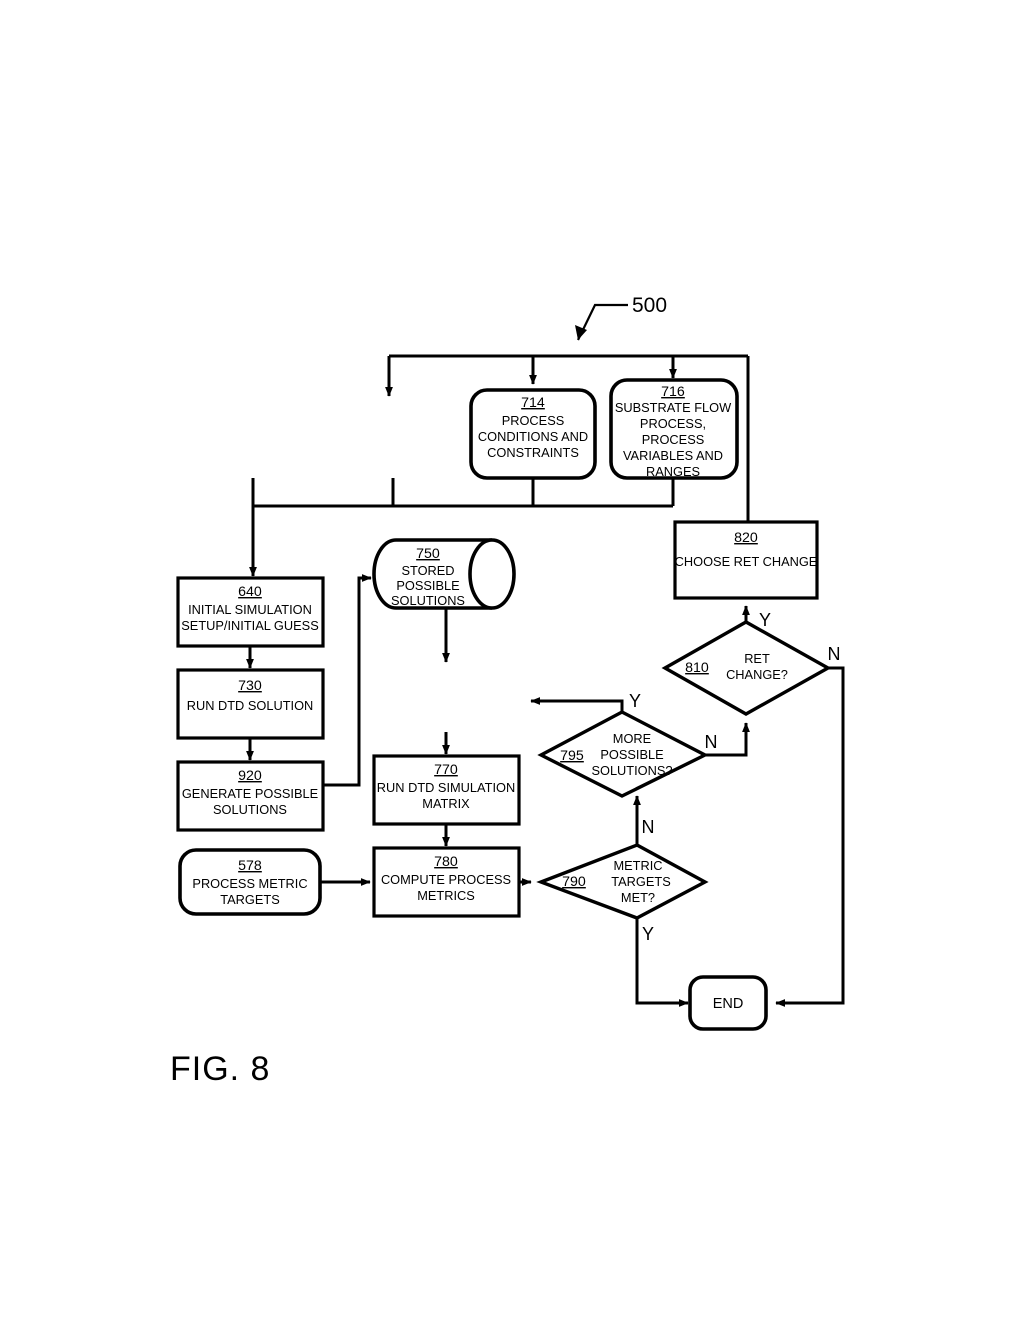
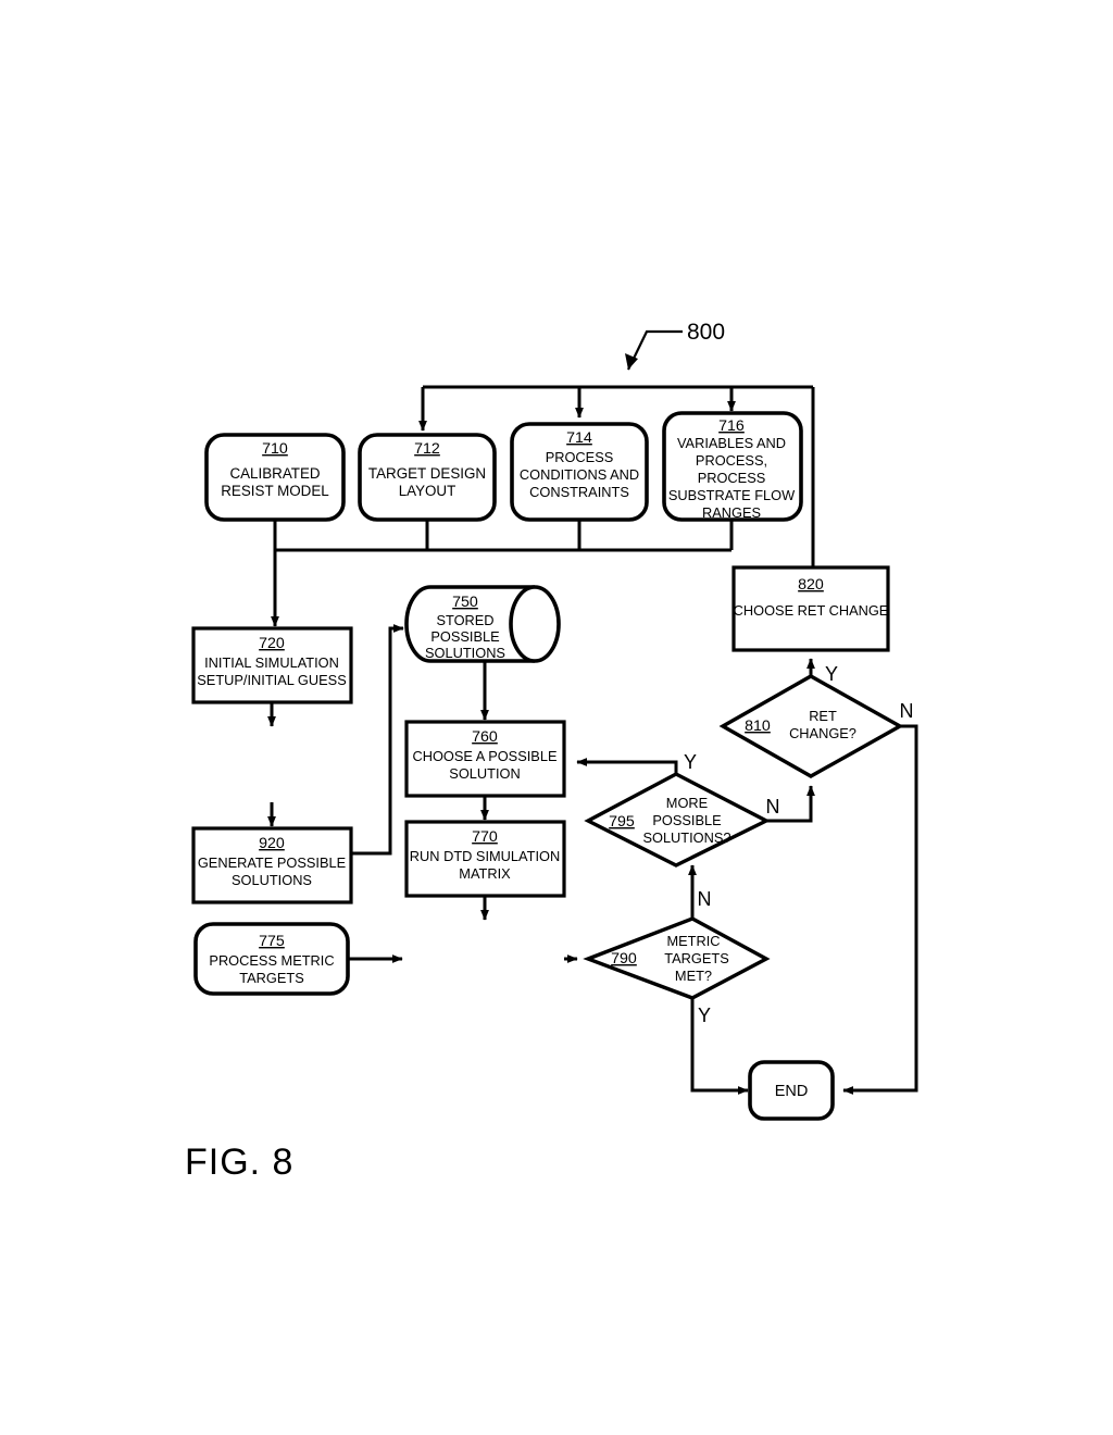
- 500
+ 800
+ 710
+ CALIBRATED
+ RESIST MODEL
+ 712
+ TARGET DESIGN
+ LAYOUT
  714
  PROCESS
  CONDITIONS AND
  CONSTRAINTS
  716
- SUBSTRATE FLOW
+ VARIABLES AND
  PROCESS,
  PROCESS
- VARIABLES AND
+ SUBSTRATE FLOW
  RANGES
- 640
+ 720
  INITIAL SIMULATION
  SETUP/INITIAL GUESS
- 730
- RUN DTD SOLUTION
  920
  GENERATE POSSIBLE
  SOLUTIONS
- 578
+ 775
  PROCESS METRIC
  TARGETS
  750
  STORED
  POSSIBLE
  SOLUTIONS
+ 760
+ CHOOSE A POSSIBLE
+ SOLUTION
  770
  RUN DTD SIMULATION
  MATRIX
- 780
- COMPUTE PROCESS
- METRICS
  790
  METRIC
  TARGETS
  MET?
  Y
  N
  795
  MORE
  POSSIBLE
  SOLUTIONS?
  Y
  N
  810
  RET
  CHANGE?
  Y
  N
  820
  CHOOSE RET CHANGE
  END
  FIG. 8
